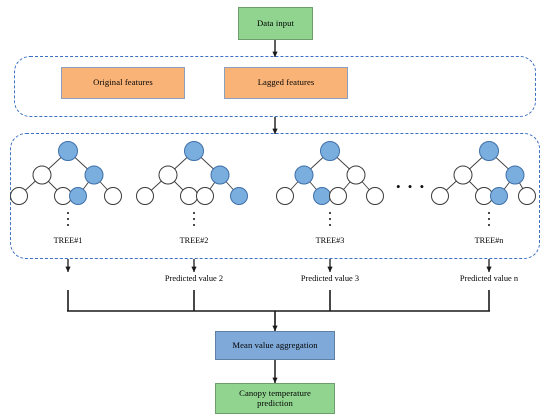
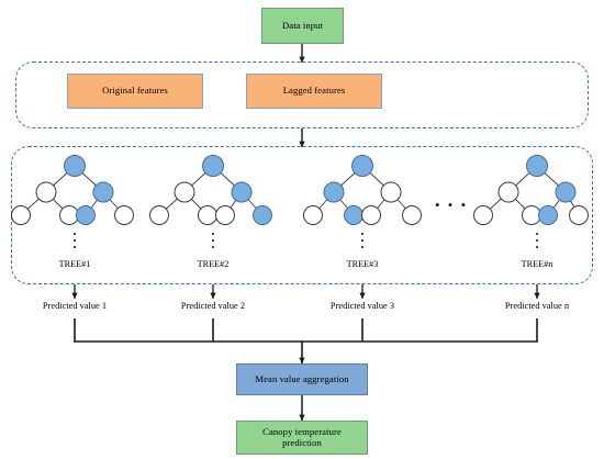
  Data input
  Original features
  Lagged features
  • • •
  TREE#1
  TREE#2
  TREE#3
  TREE#n
+ Predicted value 1
  Predicted value 2
  Predicted value 3
  Predicted value n
  Mean value aggregation
  Canopy temperature prediction
